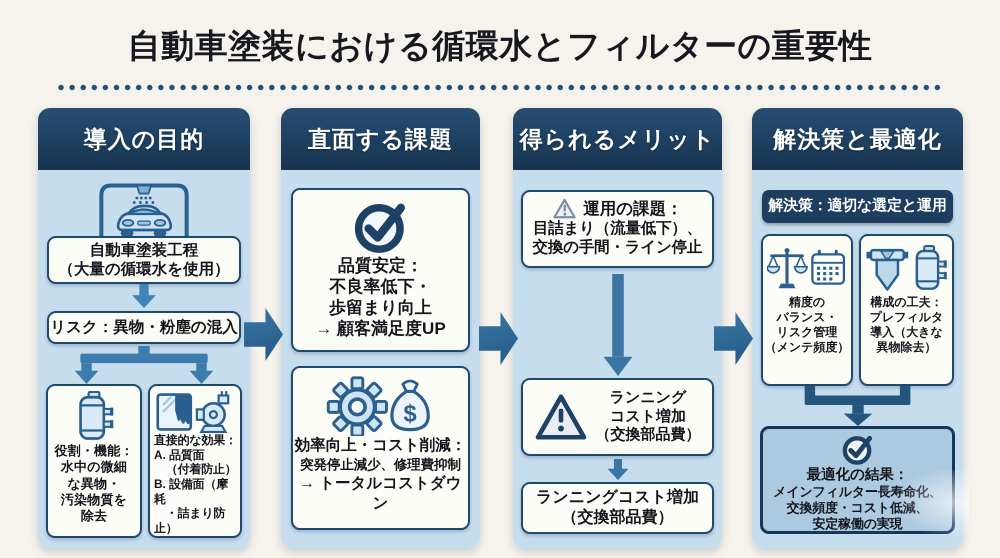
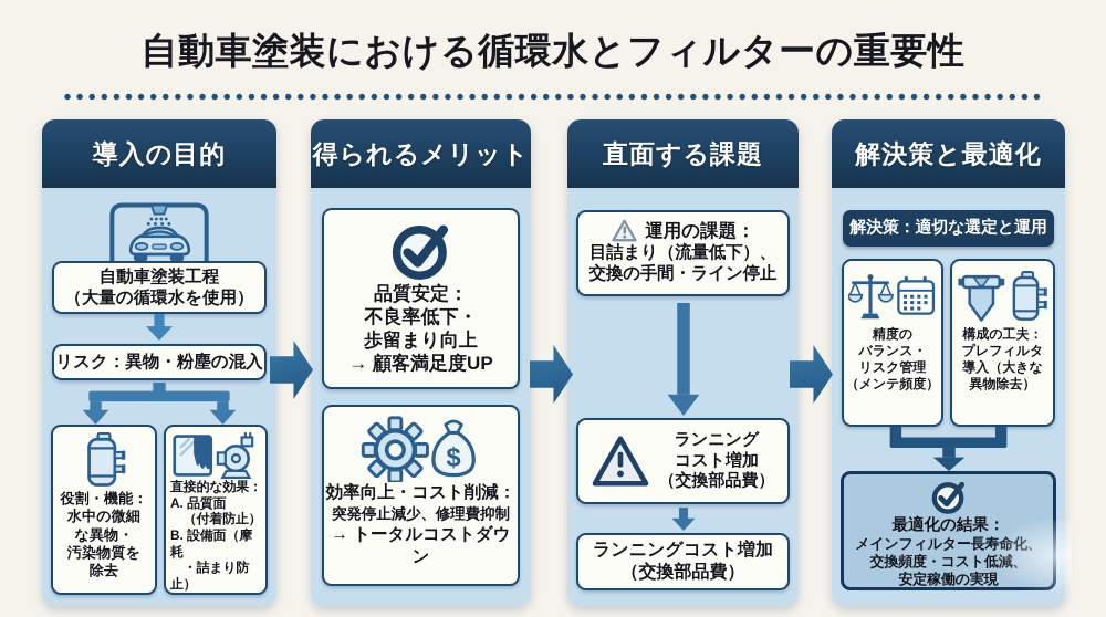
  自動車塗装における循環水とフィルターの重要性
  導入の目的
  自動車塗装工程
  （大量の循環水を使用）
  リスク：異物・粉塵の混入
  役割・機能：
  水中の微細
  な異物・
  汚染物質を
  除去
  直接的な効果：
  A. 品質面
  （付着防止）
  B. 設備面（摩耗
  ・詰まり防止）
- 直面する課題
+ 得られるメリット
  品質安定：
  不良率低下・
  歩留まり向上
  → 顧客満足度UP
  $
  効率向上・コスト削減：
  突発停止減少、修理費抑制
  → トータルコストダウン
- 得られるメリット
+ 直面する課題
  運用の課題：
  目詰まり（流量低下）、
  交換の手間・ライン停止
  ランニング
  コスト増加
  （交換部品費）
  ランニングコスト増加
  （交換部品費）
  解決策と最適化
  解決策：適切な選定と運用
  精度の
  バランス・
  リスク管理
  （メンテ頻度）
  構成の工夫：
  プレフィルタ
  導入（大きな
  異物除去）
  最適化の結果
  交換頻度・コスト
  安定稼働の実
